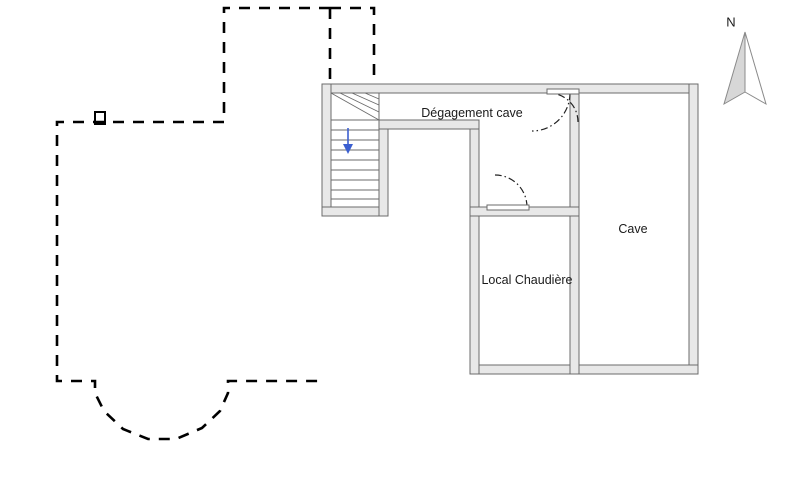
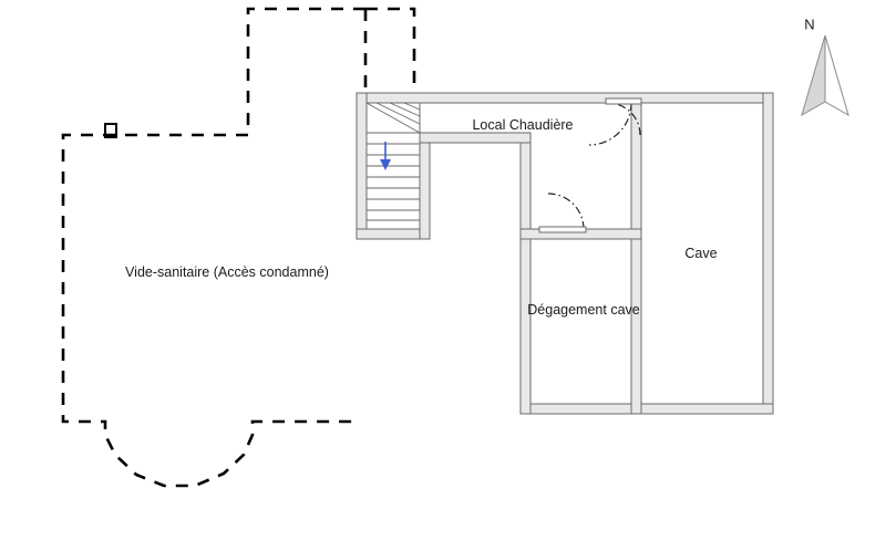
  N
- Dégagement cave
+ Local Chaudière
  Cave
- Local Chaudière
+ Dégagement cave
+ Vide-sanitaire (Accès condamné)
